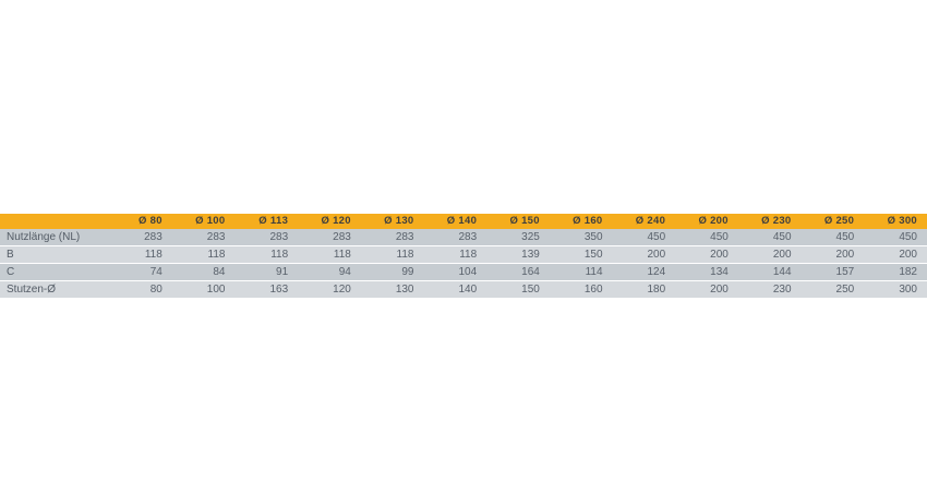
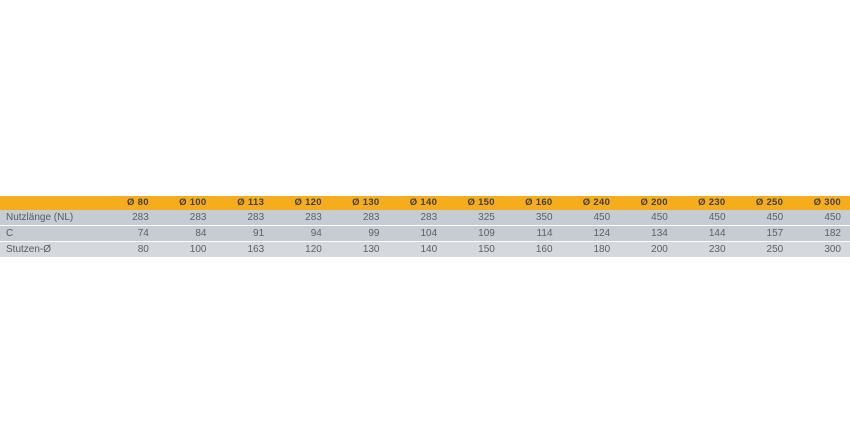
  	Ø 80	Ø 100	Ø 113	Ø 120	Ø 130	Ø 140	Ø 150	Ø 160	Ø 240	Ø 200	Ø 230	Ø 250	Ø 300
  Nutzlänge (NL)	283	283	283	283	283	283	325	350	450	450	450	450	450
- B	118	118	118	118	118	118	139	150	200	200	200	200	200
- C	74	84	91	94	99	104	164	114	124	134	144	157	182
+ C	74	84	91	94	99	104	109	114	124	134	144	157	182
  Stutzen-Ø	80	100	163	120	130	140	150	160	180	200	230	250	300
